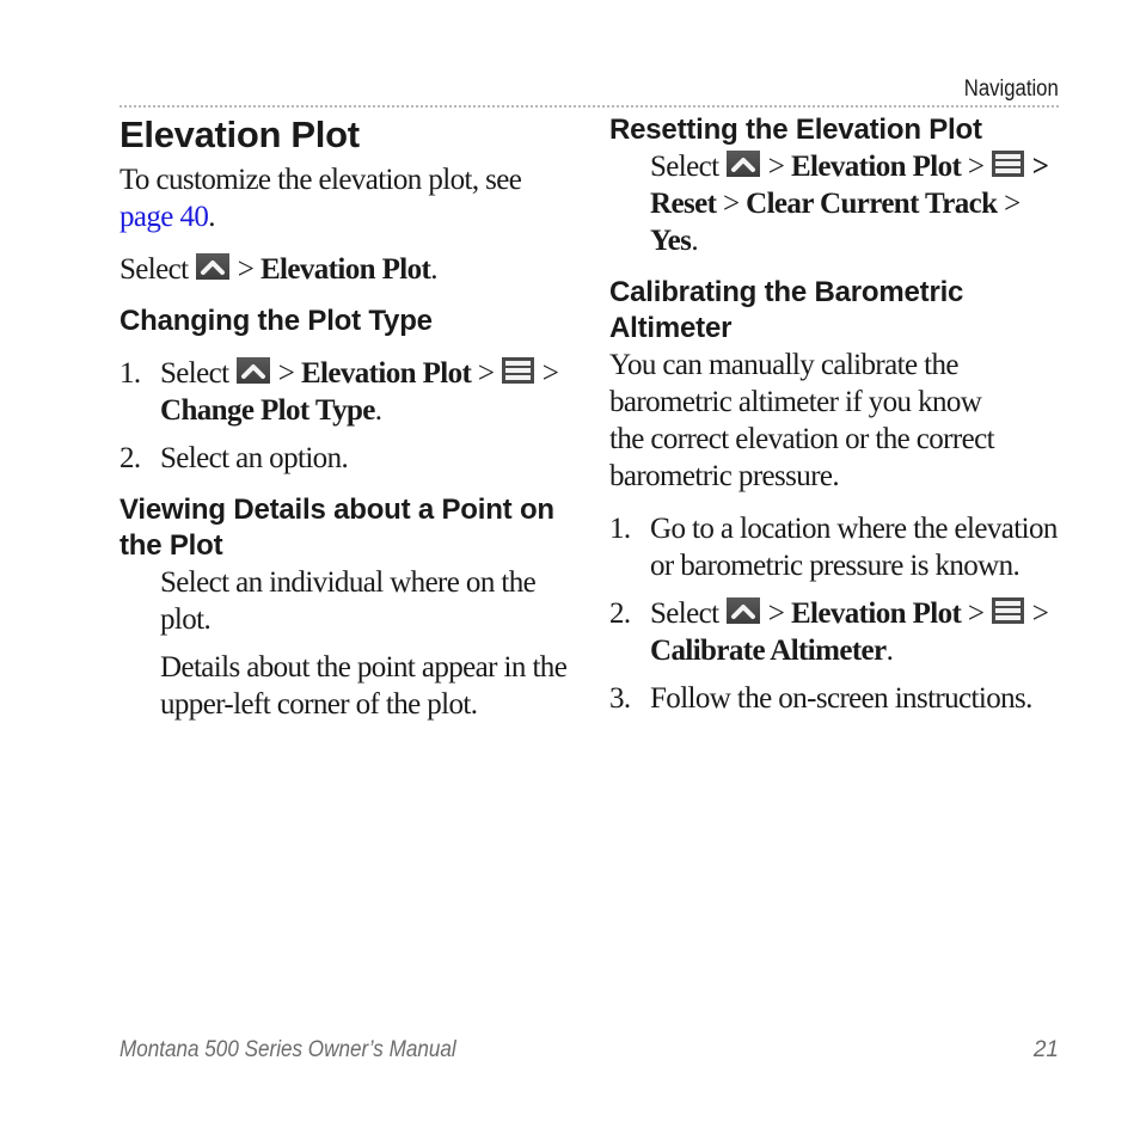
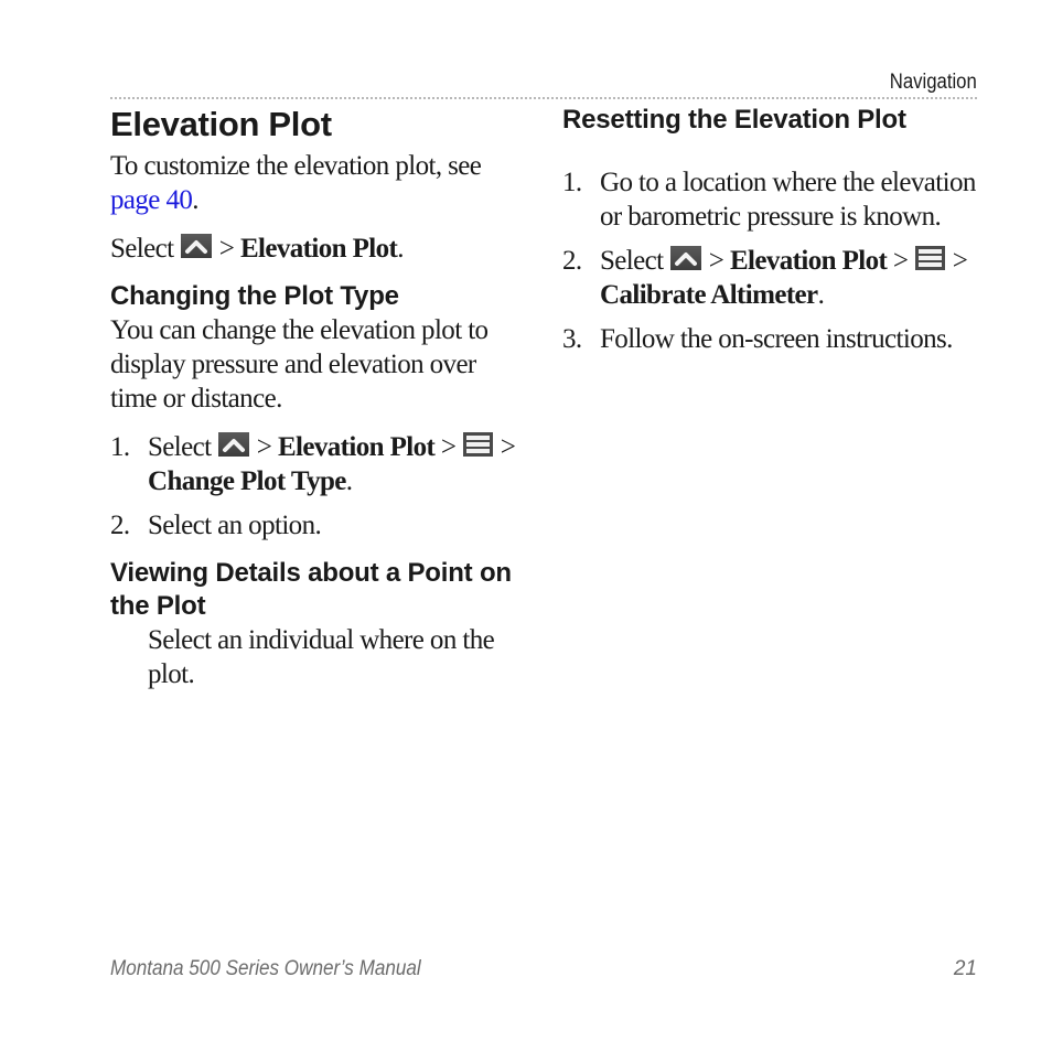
  Navigation
  Elevation Plot
  To customize the elevation plot, see page 40.
  Select > Elevation Plot.
  Changing the Plot Type
+ You can change the elevation plot to display pressure and elevation over time or distance.
  1.
  Select > Elevation Plot > > Change Plot Type.
  2.
  Select an option.
  Viewing Details about a Point on the Plot
  Select an individual where on the plot.
- Details about the point appear in the upper-left corner of the plot.
  Resetting the Elevation Plot
- Select > Elevation Plot > > Reset > Clear Current Track > Yes.
- Calibrating the Barometric Altimeter
- You can manually calibrate the barometric altimeter if you know the correct elevation or the correct barometric pressure.
  1.
  Go to a location where the elevation or barometric pressure is known.
  2.
  Select > Elevation Plot > > Calibrate Altimeter.
  3.
  Follow the on-screen instructions.
  Montana 500 Series Owner’s Manual
  21
